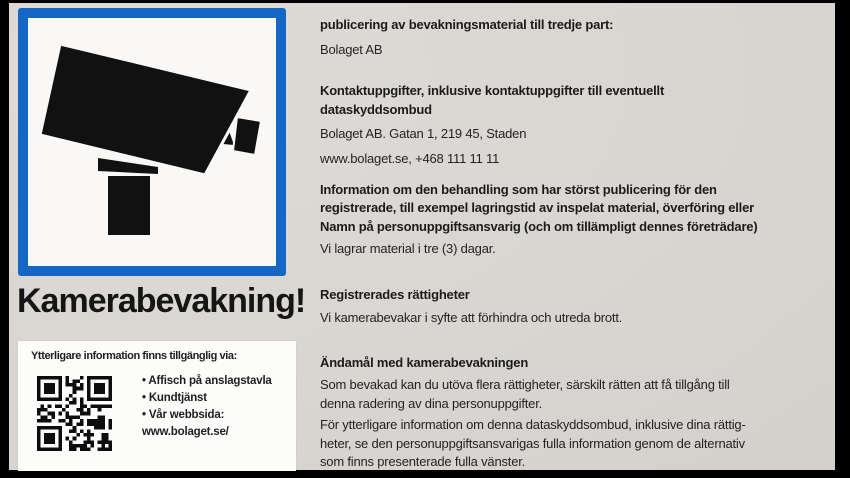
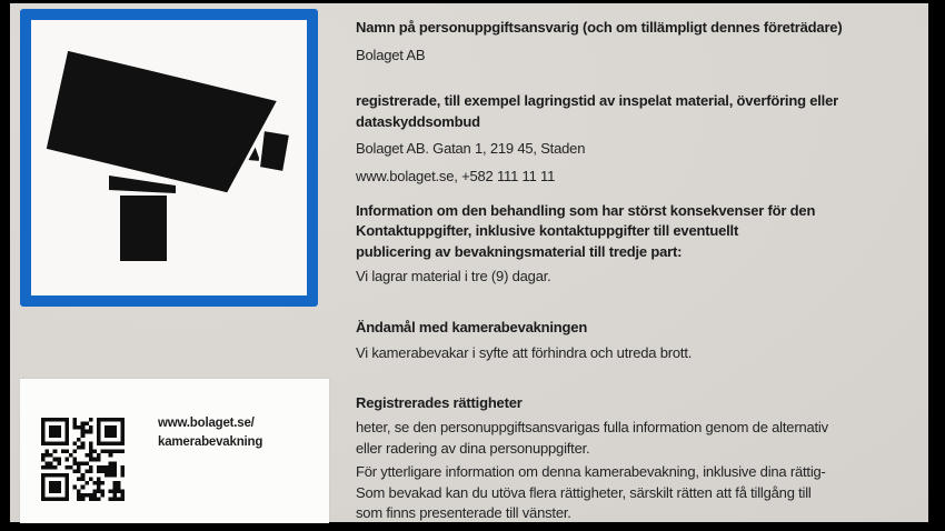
- Kamerabevakning!
- Ytterligare information finns tillgänglig via:
- Affisch på anslagstavla
- Kundtjänst
- Vår webbsida:
  www.bolaget.se/
+ kamerabevakning
- publicering av bevakningsmaterial till tredje part:
+ Namn på personuppgiftsansvarig (och om tillämpligt dennes företrädare)
  Bolaget AB
- Kontaktuppgifter, inklusive kontaktuppgifter till eventuellt
+ registrerade, till exempel lagringstid av inspelat material, överföring eller
  dataskyddsombud
  Bolaget AB. Gatan 1, 219 45, Staden
- www.bolaget.se, +468 111 11 11
+ www.bolaget.se, +582 111 11 11
- Information om den behandling som har störst publicering för den
+ Information om den behandling som har störst konsekvenser för den
- registrerade, till exempel lagringstid av inspelat material, överföring eller
+ Kontaktuppgifter, inklusive kontaktuppgifter till eventuellt
- Namn på personuppgiftsansvarig (och om tillämpligt dennes företrädare)
+ publicering av bevakningsmaterial till tredje part:
- Vi lagrar material i tre (3) dagar.
+ Vi lagrar material i tre (9) dagar.
- Registrerades rättigheter
+ Ändamål med kamerabevakningen
  Vi kamerabevakar i syfte att förhindra och utreda brott.
- Ändamål med kamerabevakningen
+ Registrerades rättigheter
- Som bevakad kan du utöva flera rättigheter, särskilt rätten att få tillgång till
+ heter, se den personuppgiftsansvarigas fulla information genom de alternativ
- denna radering av dina personuppgifter.
+ eller radering av dina personuppgifter.
- För ytterligare information om denna dataskyddsombud, inklusive dina rättig-
+ För ytterligare information om denna kamerabevakning, inklusive dina rättig-
- heter, se den personuppgiftsansvarigas fulla information genom de alternativ
+ Som bevakad kan du utöva flera rättigheter, särskilt rätten att få tillgång till
- som finns presenterade fulla vänster.
+ som finns presenterade till vänster.
